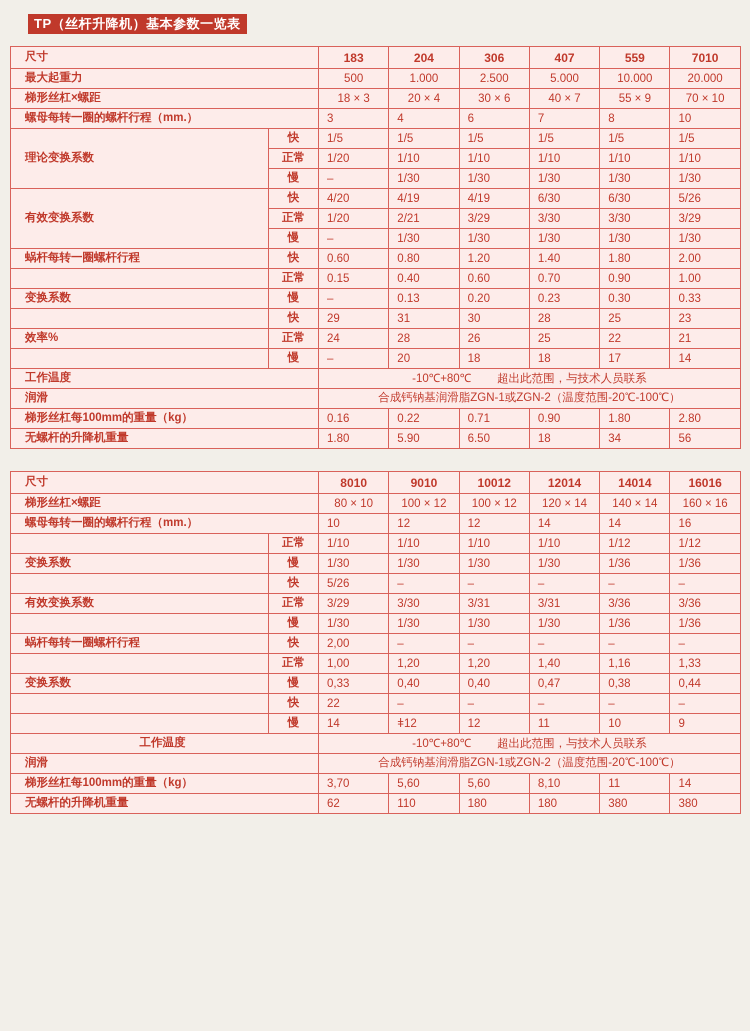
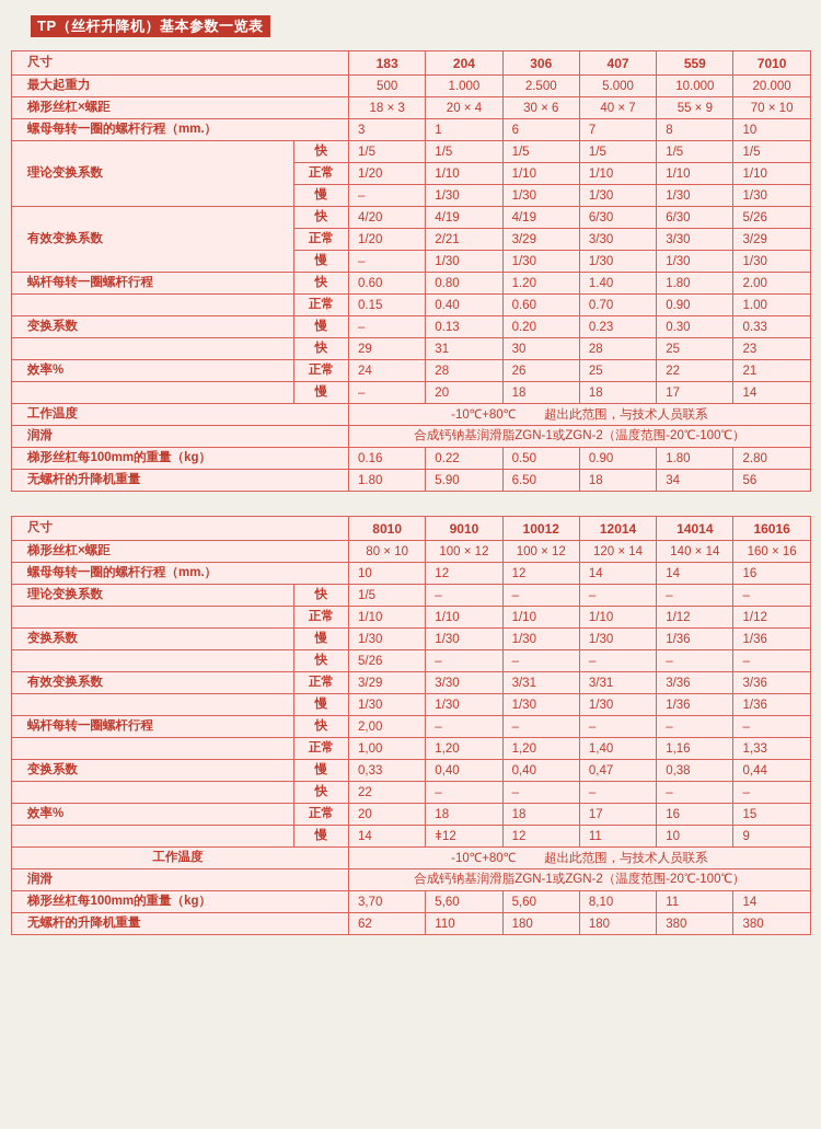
  TP（丝杆升降机）基本参数一览表
  尺寸	183	204	306	407	559	7010
  最大起重力	500	1.000	2.500	5.000	10.000	20.000
  梯形丝杠×螺距	18 × 3	20 × 4	30 × 6	40 × 7	55 × 9	70 × 10
- 螺母每转一圈的螺杆行程（mm.）	3	4	6	7	8	10
+ 螺母每转一圈的螺杆行程（mm.）	3	1	6	7	8	10
  理论变换系数	快	1/5	1/5	1/5	1/5	1/5	1/5
  正常	1/20	1/10	1/10	1/10	1/10	1/10
  慢	–	1/30	1/30	1/30	1/30	1/30
  有效变换系数	快	4/20	4/19	4/19	6/30	6/30	5/26
  正常	1/20	2/21	3/29	3/30	3/30	3/29
  慢	–	1/30	1/30	1/30	1/30	1/30
  蜗杆每转一圈螺杆行程	快	0.60	0.80	1.20	1.40	1.80	2.00
  	正常	0.15	0.40	0.60	0.70	0.90	1.00
  变换系数	慢	–	0.13	0.20	0.23	0.30	0.33
  	快	29	31	30	28	25	23
  效率%	正常	24	28	26	25	22	21
  	慢	–	20	18	18	17	14
  工作温度	-10℃+80℃ 超出此范围，与技术人员联系
  润滑	合成钙钠基润滑脂ZGN-1或ZGN-2（温度范围-20℃-100℃）
- 梯形丝杠每100mm的重量（kg）	0.16	0.22	0.71	0.90	1.80	2.80
+ 梯形丝杠每100mm的重量（kg）	0.16	0.22	0.50	0.90	1.80	2.80
  无螺杆的升降机重量	1.80	5.90	6.50	18	34	56
  尺寸	8010	9010	10012	12014	14014	16016
  梯形丝杠×螺距	80 × 10	100 × 12	100 × 12	120 × 14	140 × 14	160 × 16
  螺母每转一圈的螺杆行程（mm.）	10	12	12	14	14	16
+ 理论变换系数	快	1/5	–	–	–	–	–
  	正常	1/10	1/10	1/10	1/10	1/12	1/12
  变换系数	慢	1/30	1/30	1/30	1/30	1/36	1/36
  	快	5/26	–	–	–	–	–
  有效变换系数	正常	3/29	3/30	3/31	3/31	3/36	3/36
  	慢	1/30	1/30	1/30	1/30	1/36	1/36
  蜗杆每转一圈螺杆行程	快	2,00	–	–	–	–	–
  	正常	1,00	1,20	1,20	1,40	1,16	1,33
  变换系数	慢	0,33	0,40	0,40	0,47	0,38	0,44
  	快	22	–	–	–	–	–
+ 效率%	正常	20	18	18	17	16	15
  	慢	14	ǂ12	12	11	10	9
  工作温度	-10℃+80℃ 超出此范围，与技术人员联系
  润滑	合成钙钠基润滑脂ZGN-1或ZGN-2（温度范围-20℃-100℃）
  梯形丝杠每100mm的重量（kg）	3,70	5,60	5,60	8,10	11	14
  无螺杆的升降机重量	62	110	180	180	380	380
